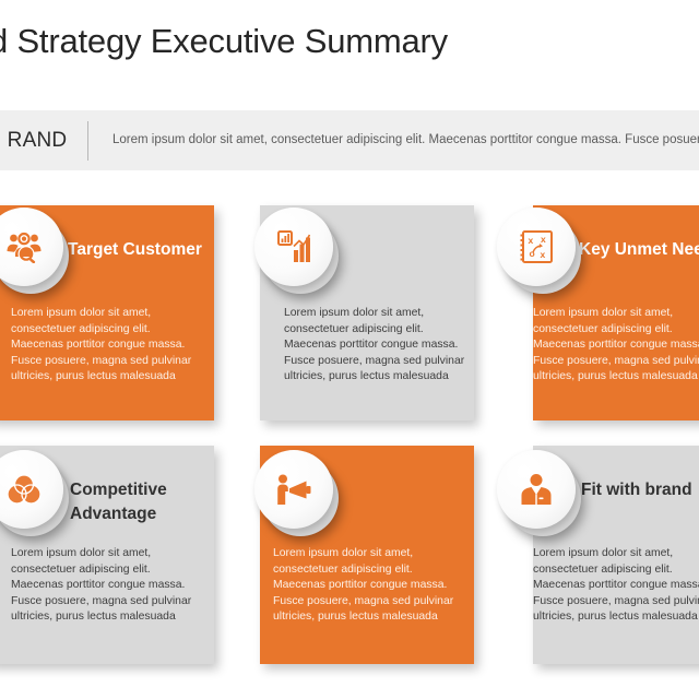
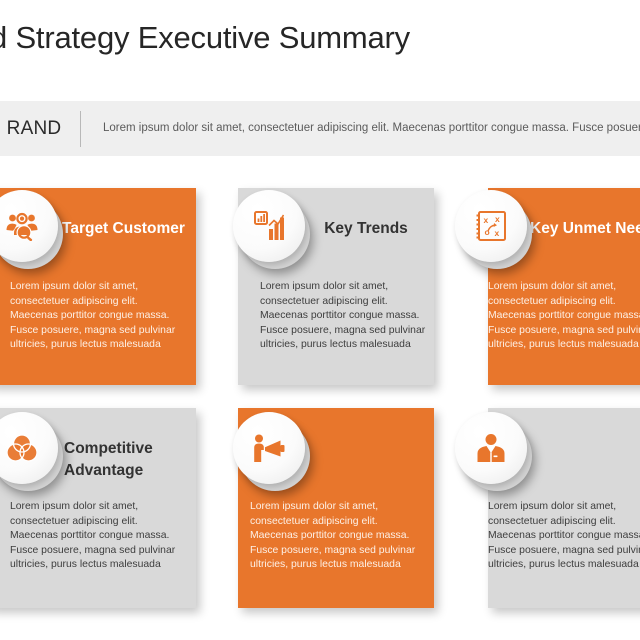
  Strategy Executive Summary
  RAND
  Target Customer
  Lorem ipsum dolor sit amet, consectetuer adipiscing elit. Maecenas porttitor congue massa. Fusce posuere, magna sed pulvinar ultricies, purus lectus malesuada
+ Key Trends
  Lorem ipsum dolor sit amet, consectetuer adipiscing elit. Maecenas porttitor congue massa. Fusce posuere, magna sed pulvinar ultricies, purus lectus malesuada
  Key Unmet Nee
  Lorem ipsum dolor sit amet, consectetuer adipiscing elit. Maecenas porttitor congue mass Fusce posuere, magna sed pulvi ultricies, purus lectus malesuada
  x
  x
  o
  x
  Competitive
  Advantage
  Lorem ipsum dolor sit amet, consectetuer adipiscing elit. Maecenas porttitor congue massa. Fusce posuere, magna sed pulvinar ultricies, purus lectus malesuada
  Lorem ipsum dolor sit amet, consectetuer adipiscing elit. Maecenas porttitor congue massa. Fusce posuere, magna sed pulvinar ultricies, purus lectus malesuada
- Fit with brand
  Lorem ipsum dolor sit amet, consectetuer adipiscing elit. Maecenas porttitor congue mass Fusce posuere, magna sed pulvi ultricies, purus lectus malesuada
